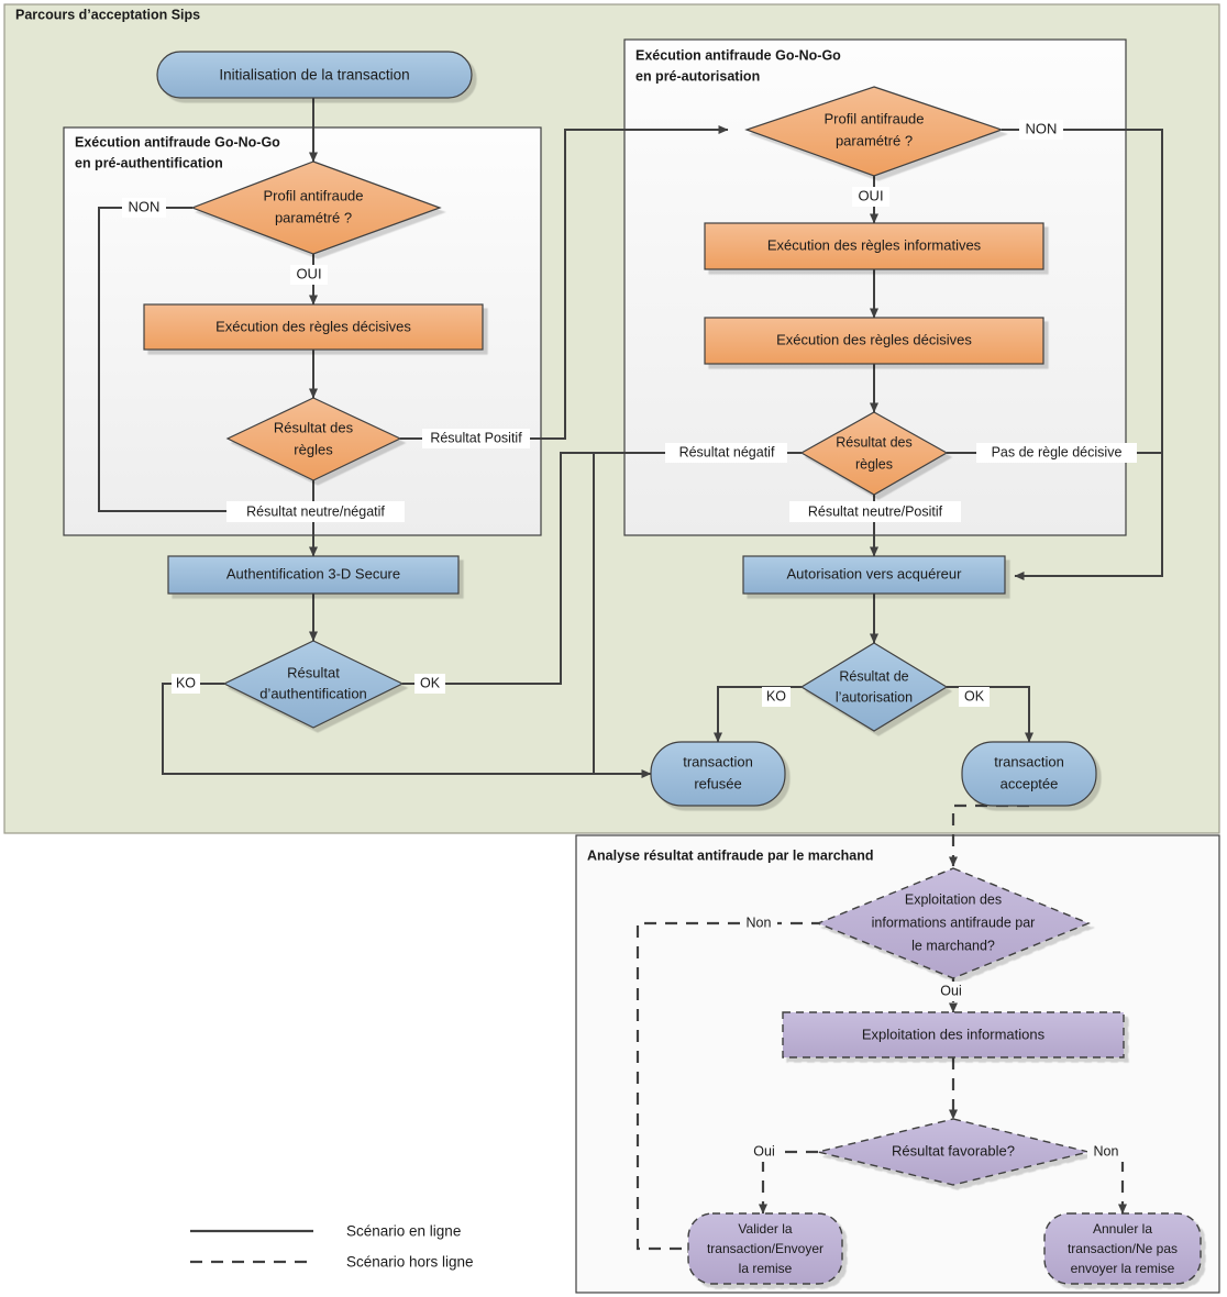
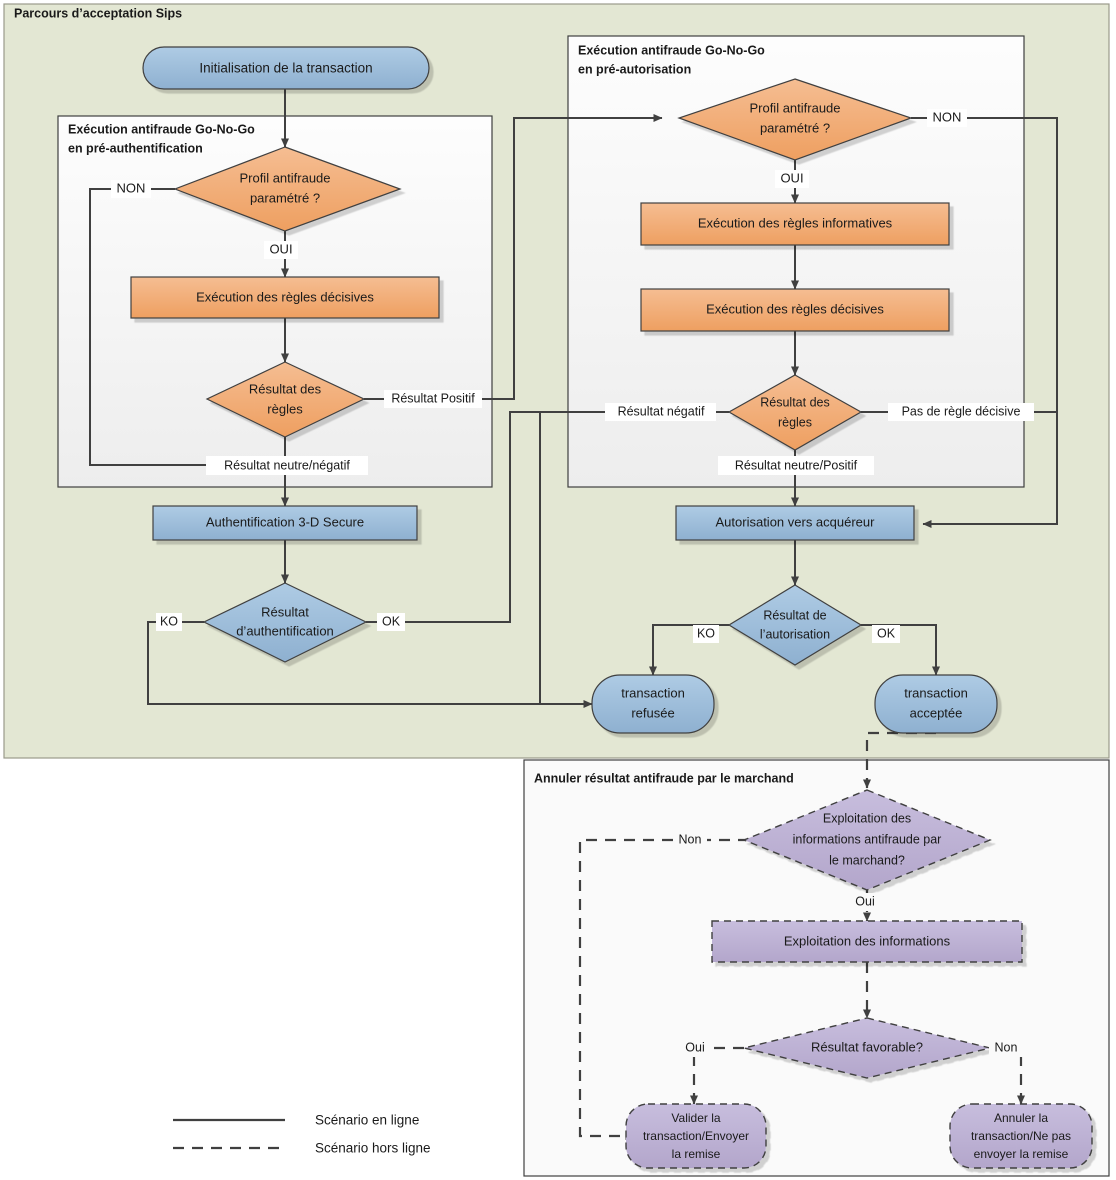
  Parcours d’acceptation Sips
- Analyse résultat antifraude par le marchand
+ Annuler résultat antifraude par le marchand
  Exécution antifraude Go-No-Go
  en pré-authentification
  Exécution antifraude Go-No-Go
  en pré-autorisation
  Initialisation de la transaction
  Profil antifraude
  paramétré ?
  Exécution des règles décisives
  Résultat des
  règles
  Authentification 3-D Secure
  Résultat
  d’authentification
  Profil antifraude
  paramétré ?
  Exécution des règles informatives
  Exécution des règles décisives
  Résultat des
  règles
  Autorisation vers acquéreur
  Résultat de
  l’autorisation
  transaction
  refusée
  transaction
  acceptée
  Exploitation des
  informations antifraude par
  le marchand?
  Exploitation des informations
  Résultat favorable?
  Valider la
  transaction/Envoyer
  la remise
  Annuler la
  transaction/Ne pas
  envoyer la remise
  NON
  OUI
  Résultat Positif
  Résultat neutre/négatif
  KO
  OK
  NON
  OUI
  Résultat négatif
  Pas de règle décisive
  Résultat neutre/Positif
  KO
  OK
  Non
  Oui
  Oui
  Non
  Scénario en ligne
  Scénario hors ligne
